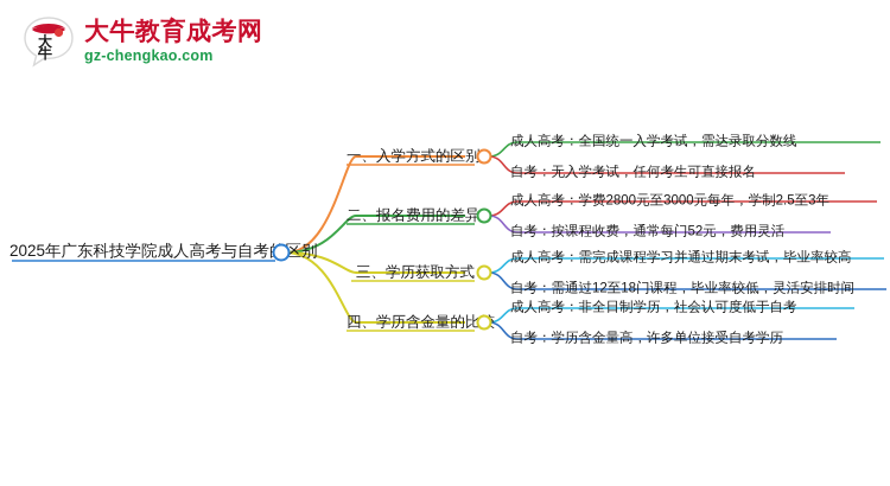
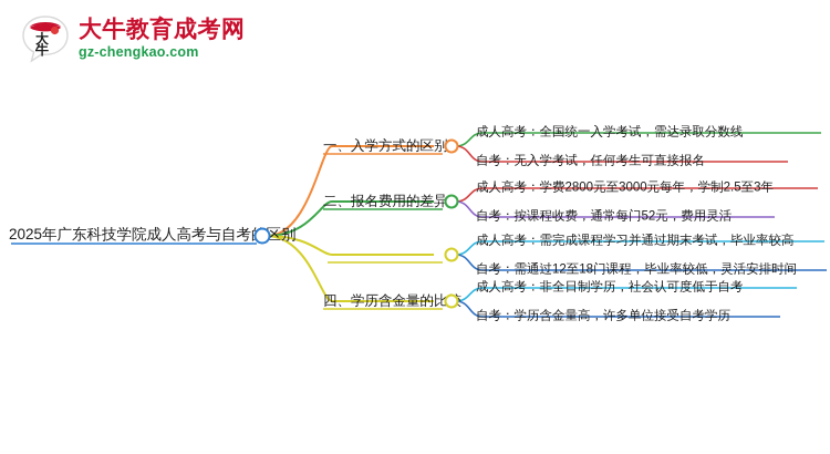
  大
  牛
  大牛教育成考网
  gz-chengkao.com
  2025年广东科技学院成人高考与自考区别
  一、入学方式的区别
  成人高考：全国统一入学考试，需达录取分数线
  自考：无入学考试，任何考生可直接报名
  二、报名费用的差异
  成人高考：学费2800元至3000元每年，学制2.5至3年
  自考：按课程收费，通常每门52元，费用灵活
- 三、学历获取方式
  成人高考：需完成课程学习并通过期末考试，毕业率较高
  自考：需通过12至18门课程，毕业率较低，灵活安排时间
  四、学历含金量的比
  成人高考：非全日制学历，社会认可度低于自考
  自考：学历含金量高，许多单位接受自考学历
